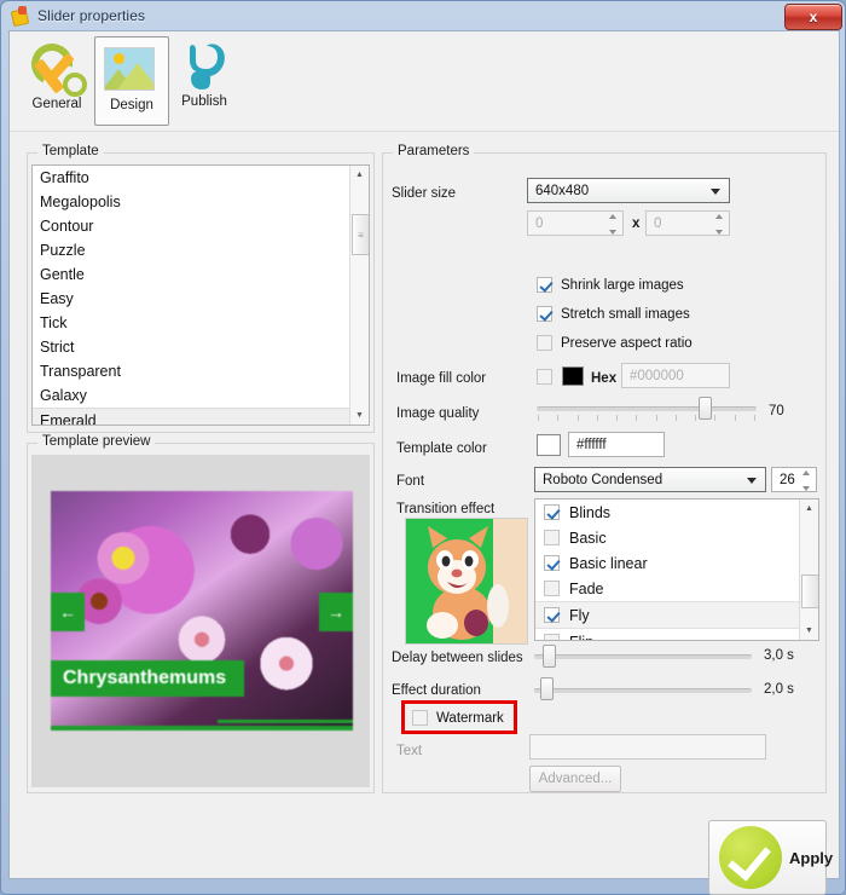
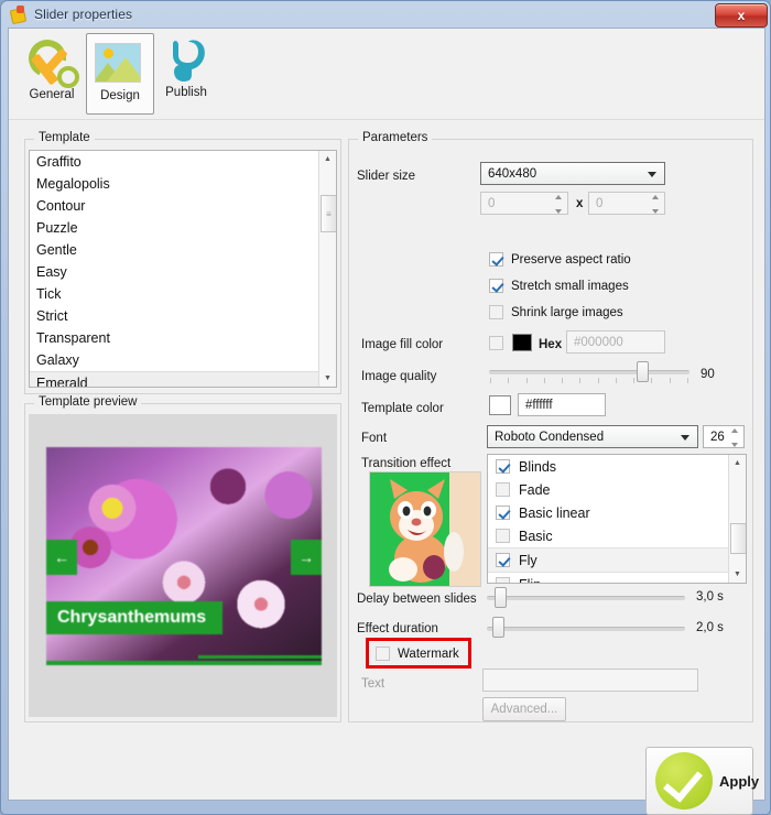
  Slider properties
  x
  General
  Design
  Publish
  Template
  Graffito
  Megalopolis
  Contour
  Puzzle
  Gentle
  Easy
  Tick
  Strict
  Transparent
  Galaxy
  Emerald
  ≡
  Template preview
  ←
  →
  Chrysanthemums
  Parameters
  Slider size
  640x480
  0
  x
  0
- Shrink large images
+ Preserve aspect ratio
  Stretch small images
- Preserve aspect ratio
+ Shrink large images
  Image fill color
  Hex
  #000000
  Image quality
- 70
+ 90
  Template color
  #ffffff
  Font
  Roboto Condensed
  26
  Transition effect
  Blinds
- Basic
+ Fade
  Basic linear
- Fade
+ Basic
  Fly
  Delay between slides
  3,0 s
  Effect duration
  2,0 s
  Watermark
  Text
  Advanced...
  Apply
